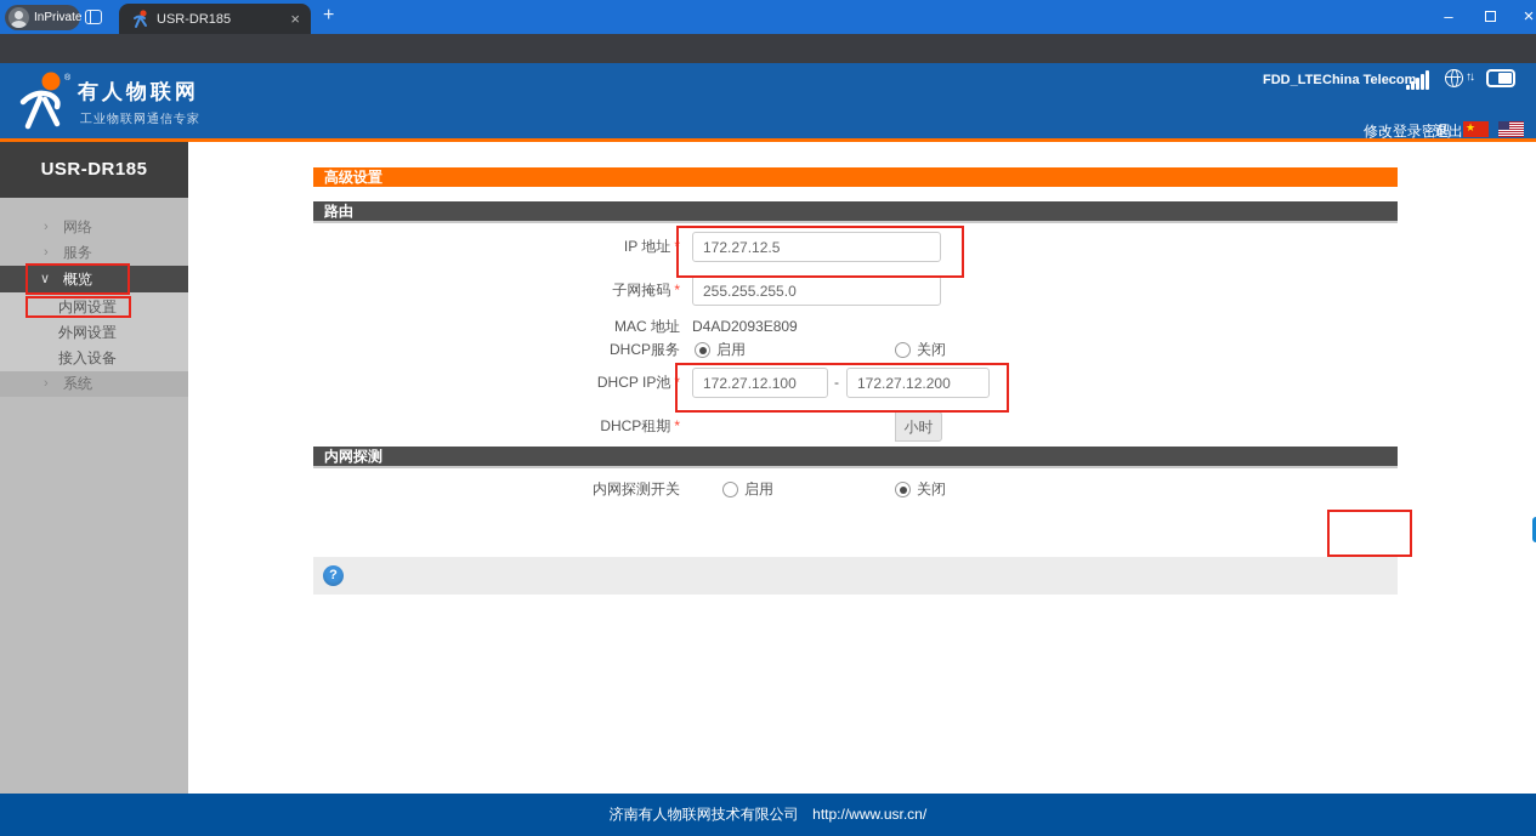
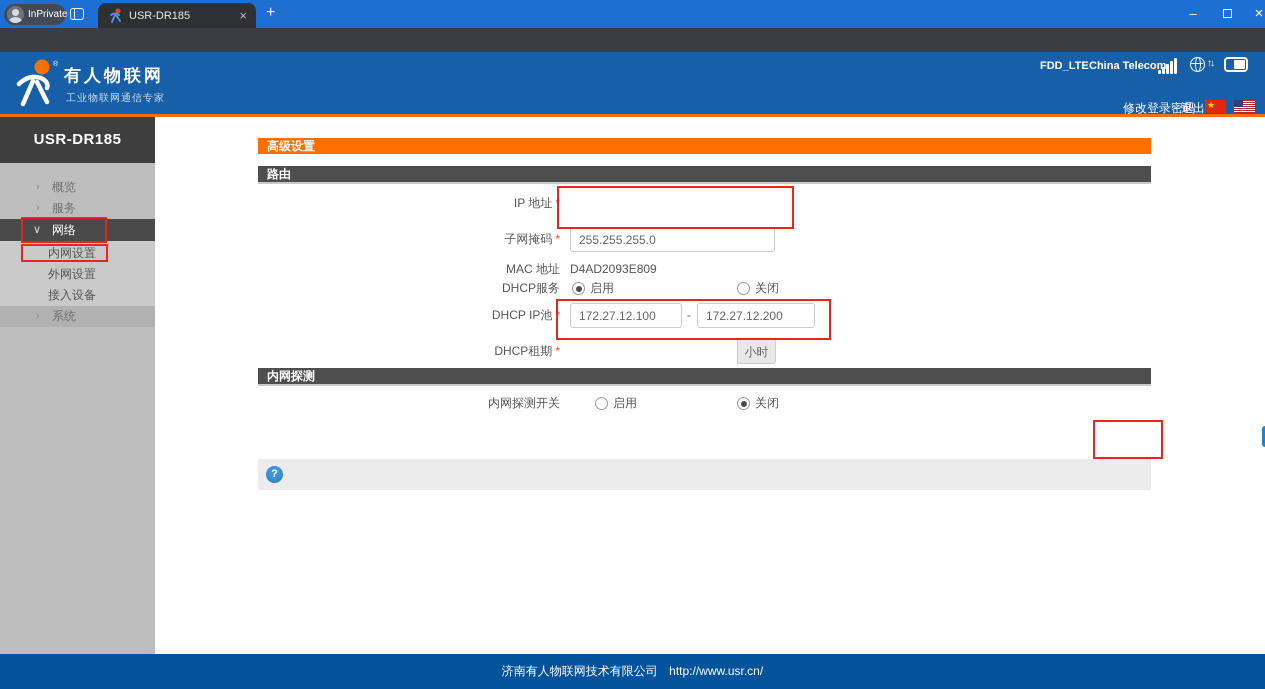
  InPrivate
  USR-DR185
  ×
  +
  –
  ×
  有人物联网
  工业物联网通信专家
  FDD_LTE
  China Telecom
  ↑↓
  修改登录密码
  退出
  ★
  USR-DR185
  ›
- 网络
+ 概览
  ›
  服务
  ∨
- 概览
+ 网络
  内网设置
  外网设置
  接入设备
  ›
  系统
  高级设置
  路由
  IP 地址 *
- 172.27.12.5
  子网掩码 *
  255.255.255.0
  MAC 地址
  D4AD2093E809
  DHCP服务
  启用
  关闭
  DHCP IP池 *
  172.27.12.100
  -
  172.27.12.200
  DHCP租期 *
  小时
  内网探测
  内网探测开关
  启用
  关闭
  ?
  济南有人物联网技术有限公司 http://www.usr.cn/
